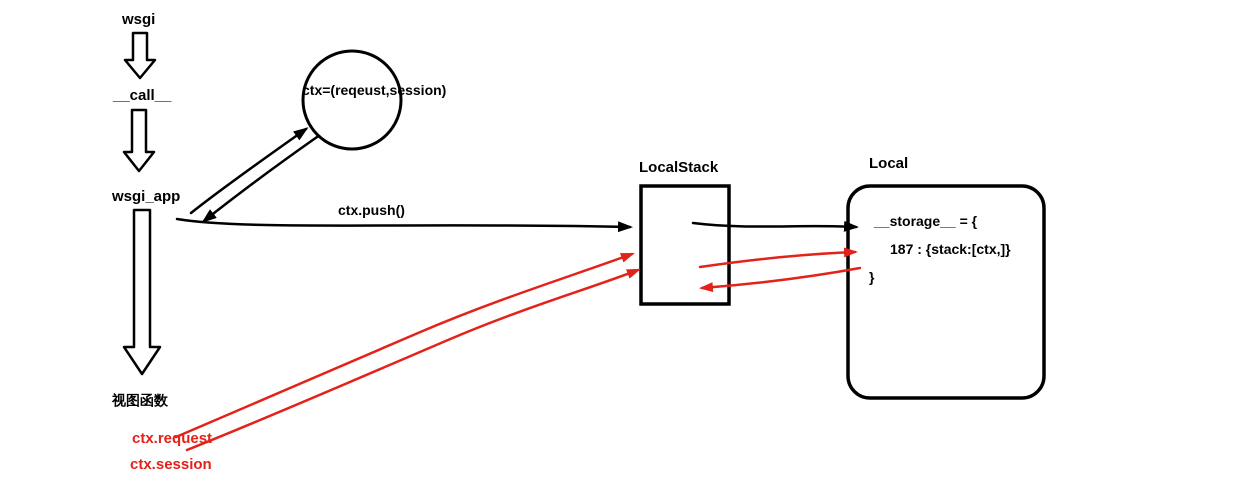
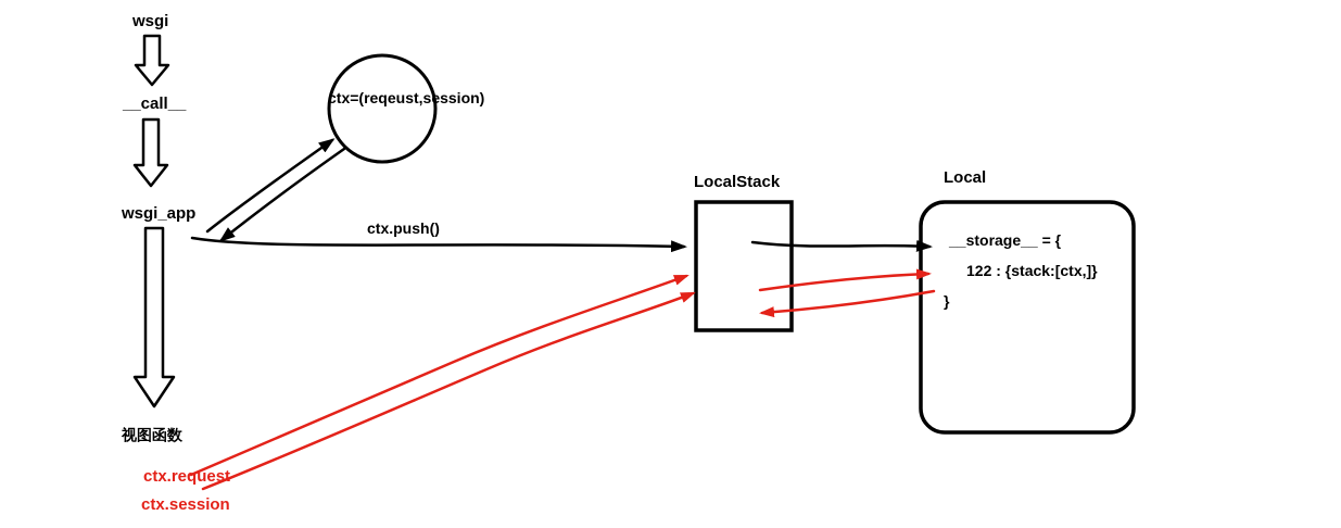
  wsgi
  __call__
  wsgi_app
  ctx=(reqeust,session)
  ctx.push()
  LocalStack
  Local
  __storage__ = {
- 187 : {stack:[ctx,]}
+ 122 : {stack:[ctx,]}
  }
  视图函数
  ctx.request
  ctx.session
